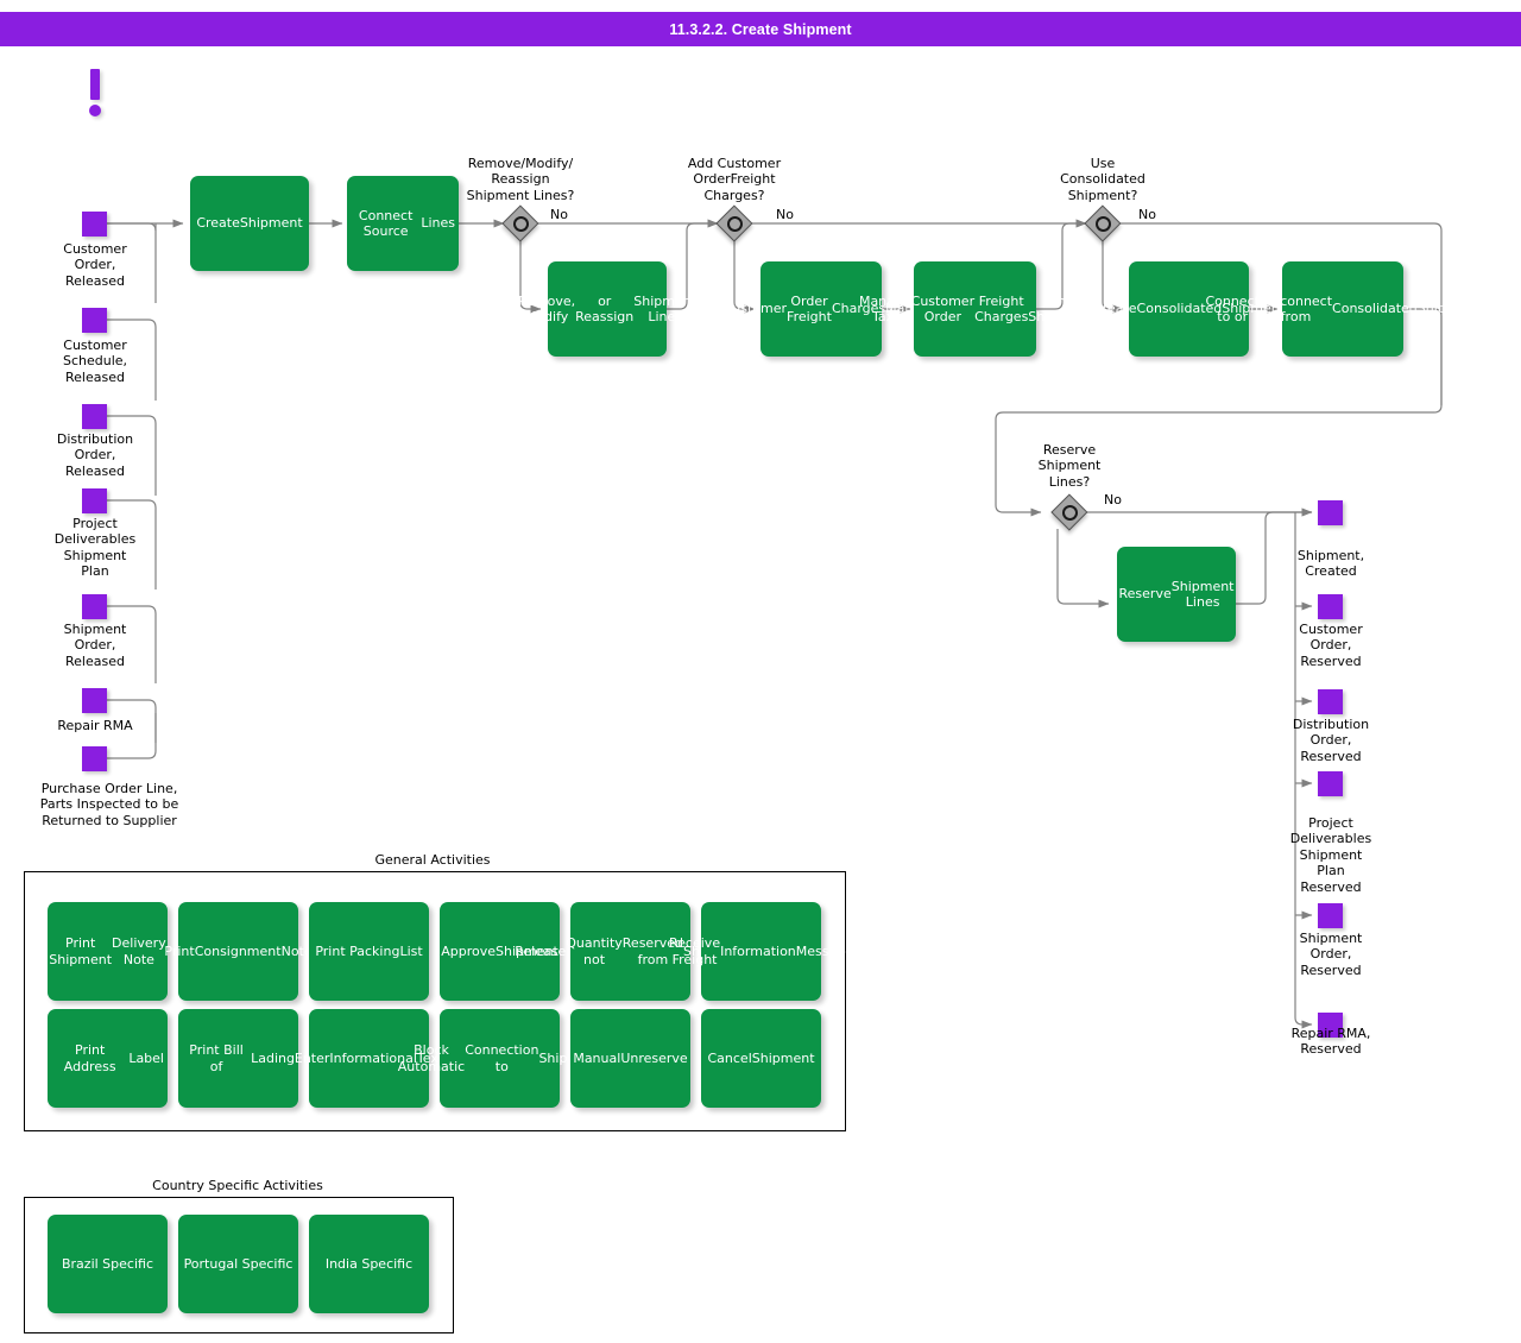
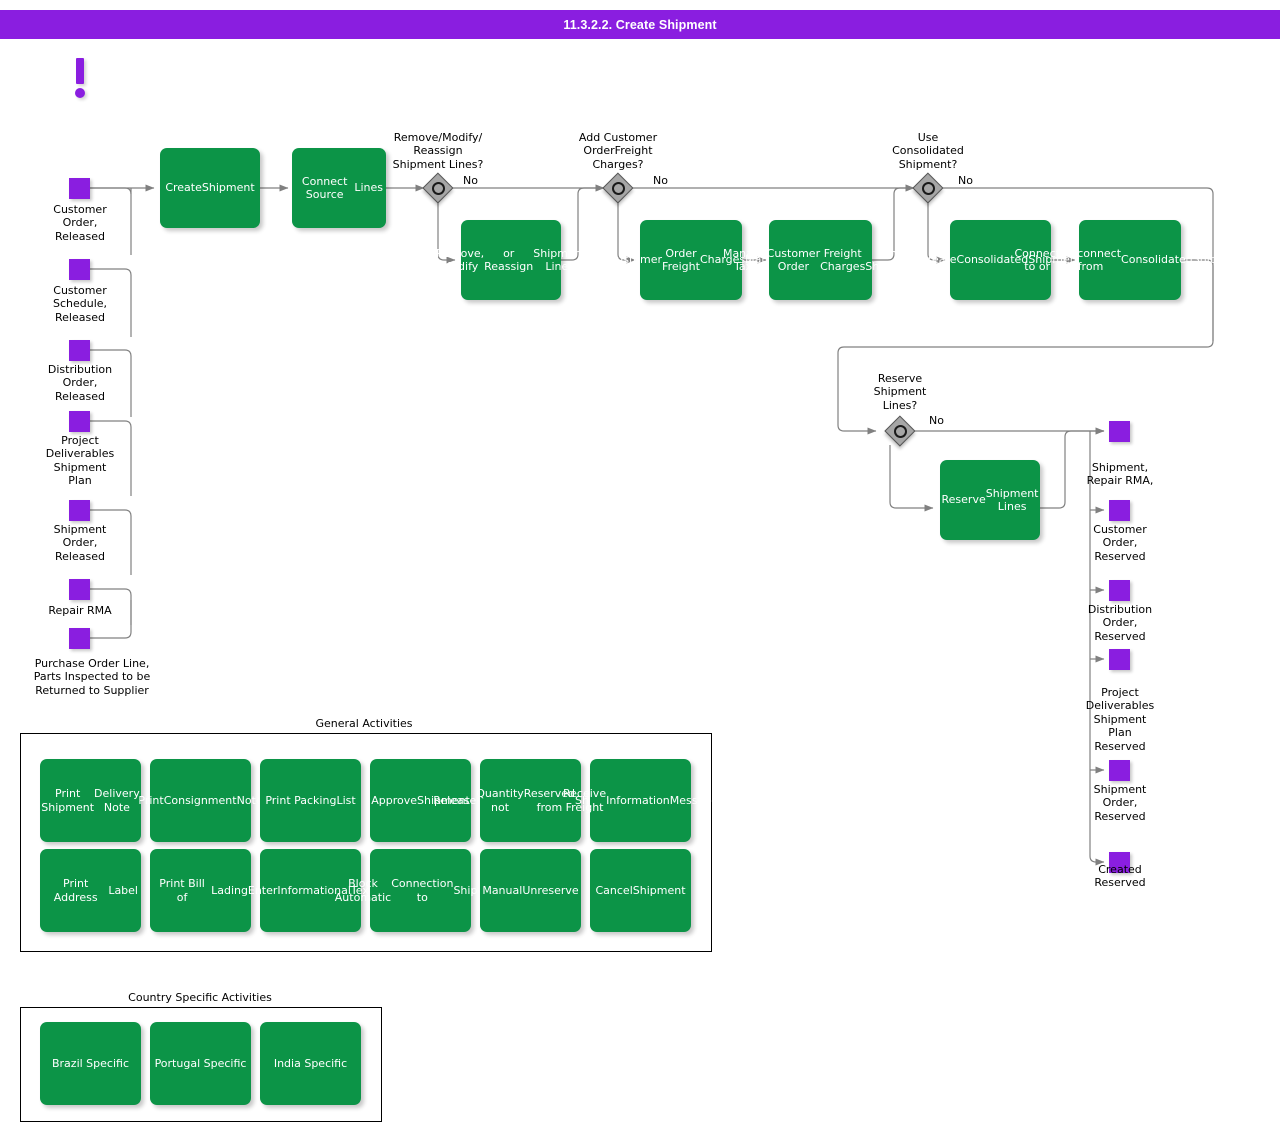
  11.3.2.2. Create Shipment
  Customer
  Order,
  Released
  Customer
  Schedule,
  Released
  Distribution
  Order,
  Released
  Project
  Deliverables
  Shipment
  Plan
  Shipment
  Order,
  Released
  Repair RMA
  Purchase Order Line,
  Parts Inspected to be
  Returned to Supplier
  Create
  Shipment
  Connect Source
  Lines
  Remove, Modify
  or Reassign
  Shipment Lines
  Customer
  Order Freight
  Charges
  Manage Tax,
  Customer Order
  Freight Charges
  in Shipment
  Create
  Consolidated
  Shipmen
  Connect to or
  Disconnect from
  Consolidated
  Shipment
  Reserve
  Shipment Lines
  Remove/Modify/
  Reassign
  Shipment Lines?
  No
  Add Customer
  OrderFreight
  Charges?
  No
  Use
  Consolidated
  Shipment?
  No
  Reserve
  Shipment
  Lines?
  No
  Shipment,
- Created
+ Repair RMA,
  Customer
  Order,
  Reserved
  Distribution
  Order,
  Reserved
  Project
  Deliverables
  Shipment
  Plan
  Reserved
  Shipment
  Order,
  Reserved
- Repair RMA,
+ Created
  Reserved
  General Activities
  Print Shipment
  Delivery Note
  Print
  Consignment
  Not
  Print Packing
  List
  Approve
  Shipment
  Release
  Quantity not
  Reserved from
  Receive Freight
  Information
  Message
  Print Address
  Label
  Print Bill of
  Lading
  Enter
  Informational
  Tex
  Block Automatic
  Connection to
  Manual
  Unreserve
  Cancel
  Shipment
  Country Specific Activities
  Brazil Specific
  Portugal Specific
  India Specific
